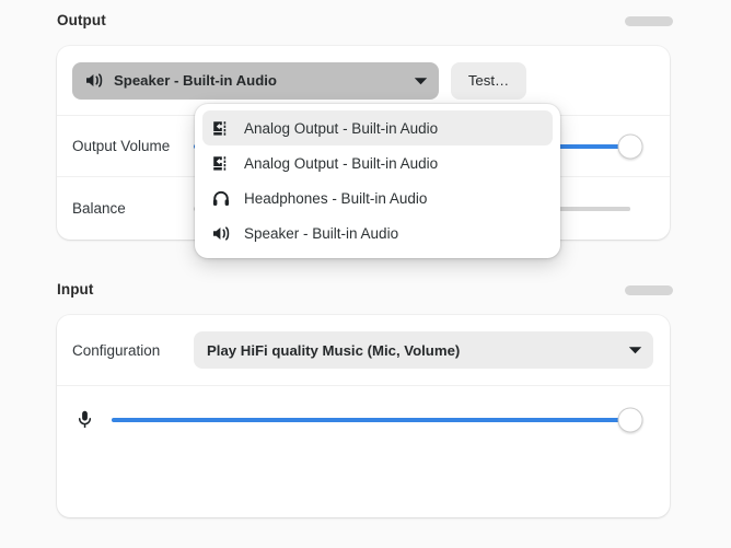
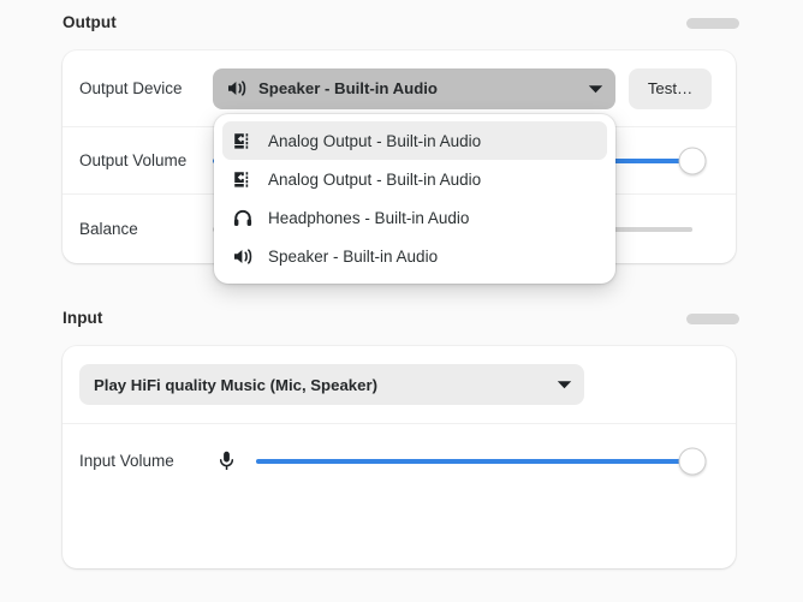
  Output
+ Output Device
  Speaker - Built-in Audio
  Test…
  Output Volume
  Balance
  Analog Output - Built-in Audio
  Analog Output - Built-in Audio
  Headphones - Built-in Audio
  Speaker - Built-in Audio
  Input
- Configuration
- Play HiFi quality Music (Mic, Volume)
+ Play HiFi quality Music (Mic, Speaker)
+ Input Volume
